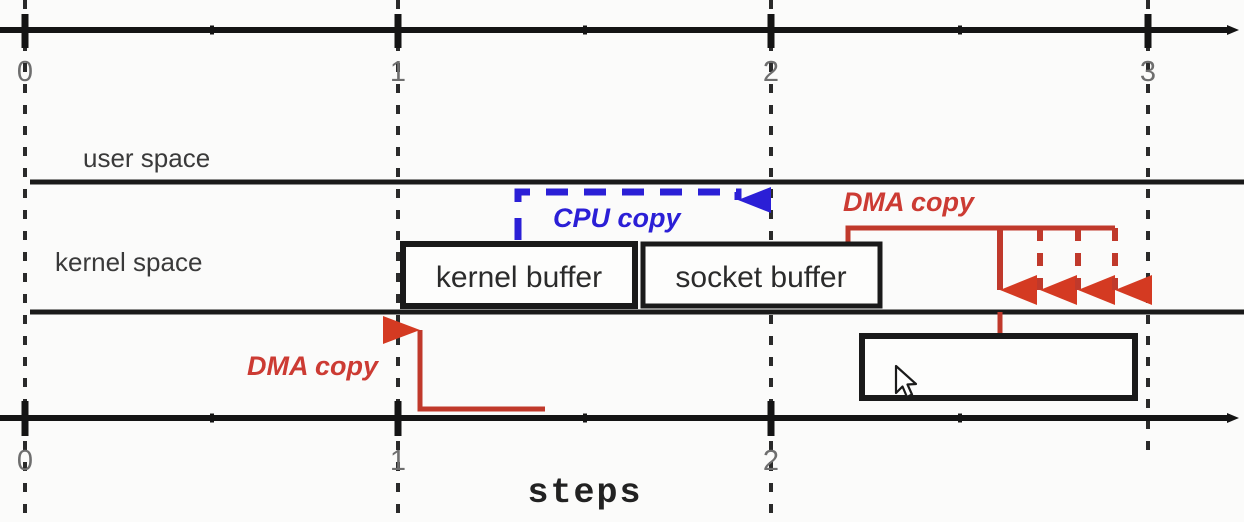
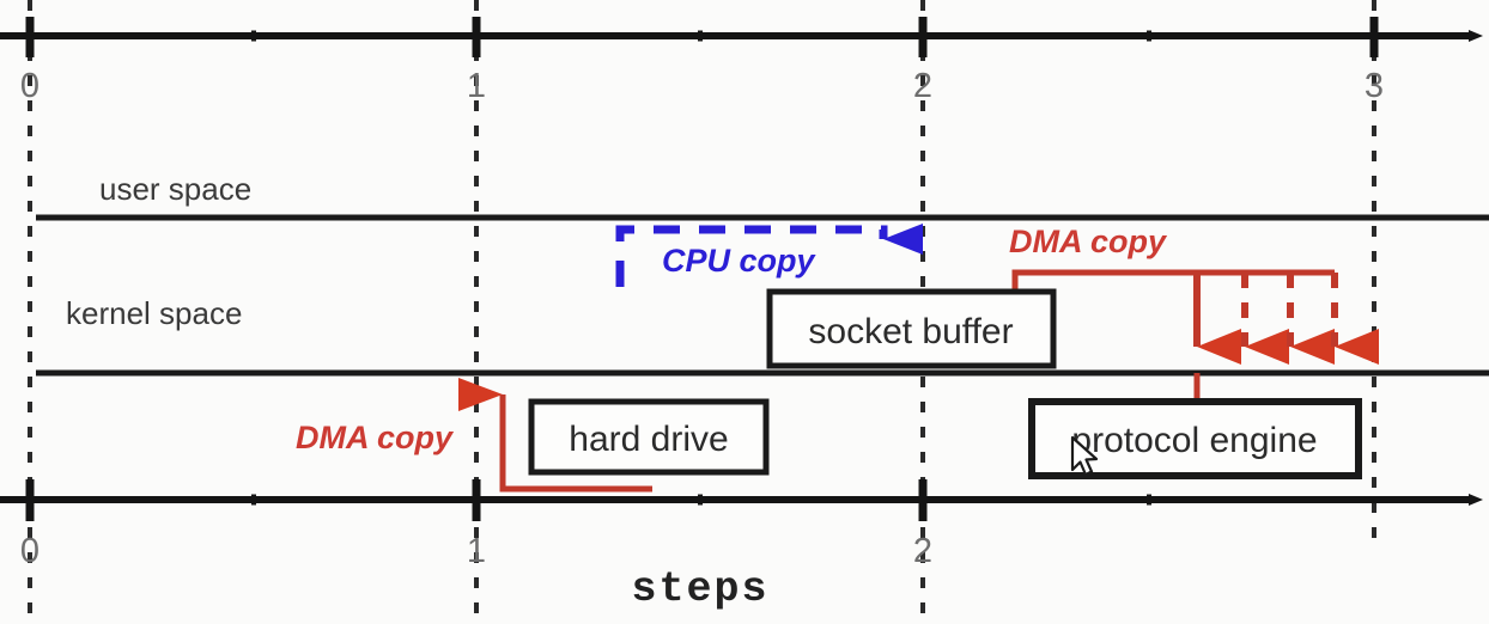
  0
  1
  2
  3
  user space
  kernel space
  DMA copy
  CPU copy
  DMA copy
- kernel buffer
  socket buffer
+ hard drive
+ protocol engine
  0
  1
  2
  steps
